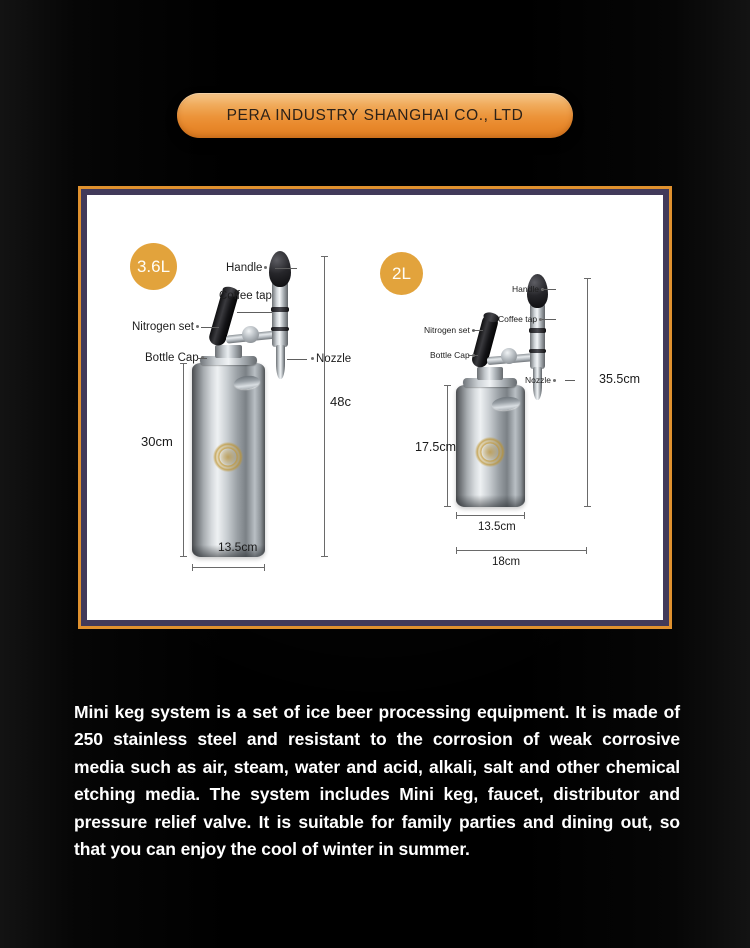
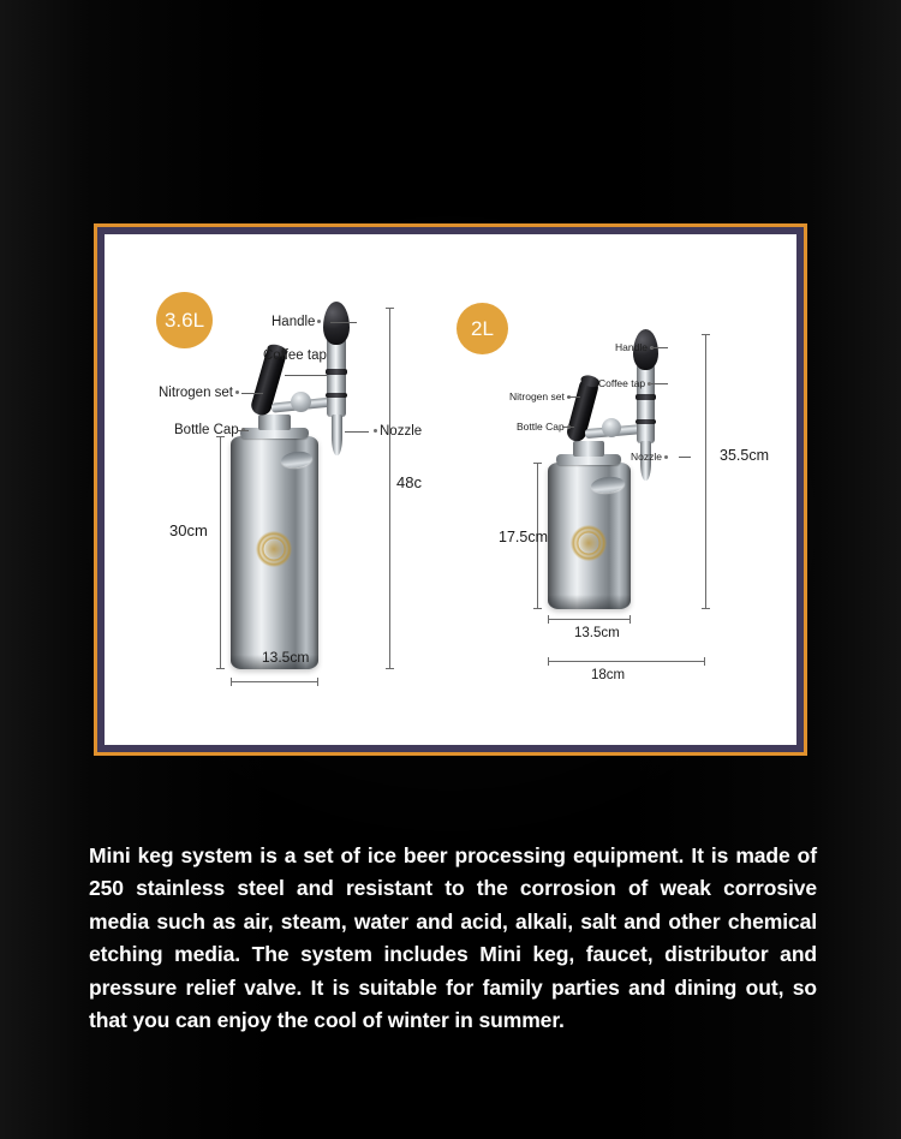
- PERA INDUSTRY SHANGHAI CO., LTD
  Handle
  Coffee tap
  Nitrogen set
  Bottle Cap
  Nozzle
  30cm
  48c
  13.5cm
  3.6L
  Handle
  Coffee tap
  Nitrogen set
  Bottle Ca
  Nozzle
  35.5cm
  17.5cm
  13.5cm
  18cm
  2L
  Mini keg system is a set of ice beer processing equipment. It is made of 250 stainless steel and resistant to the corrosion of weak corrosive media such as air, steam, water and acid, alkali, salt and other chemical etching media. The system includes Mini keg, faucet, distributor and pressure relief valve. It is suitable for family parties and dining out, so that you can enjoy the cool of winter in summer.
